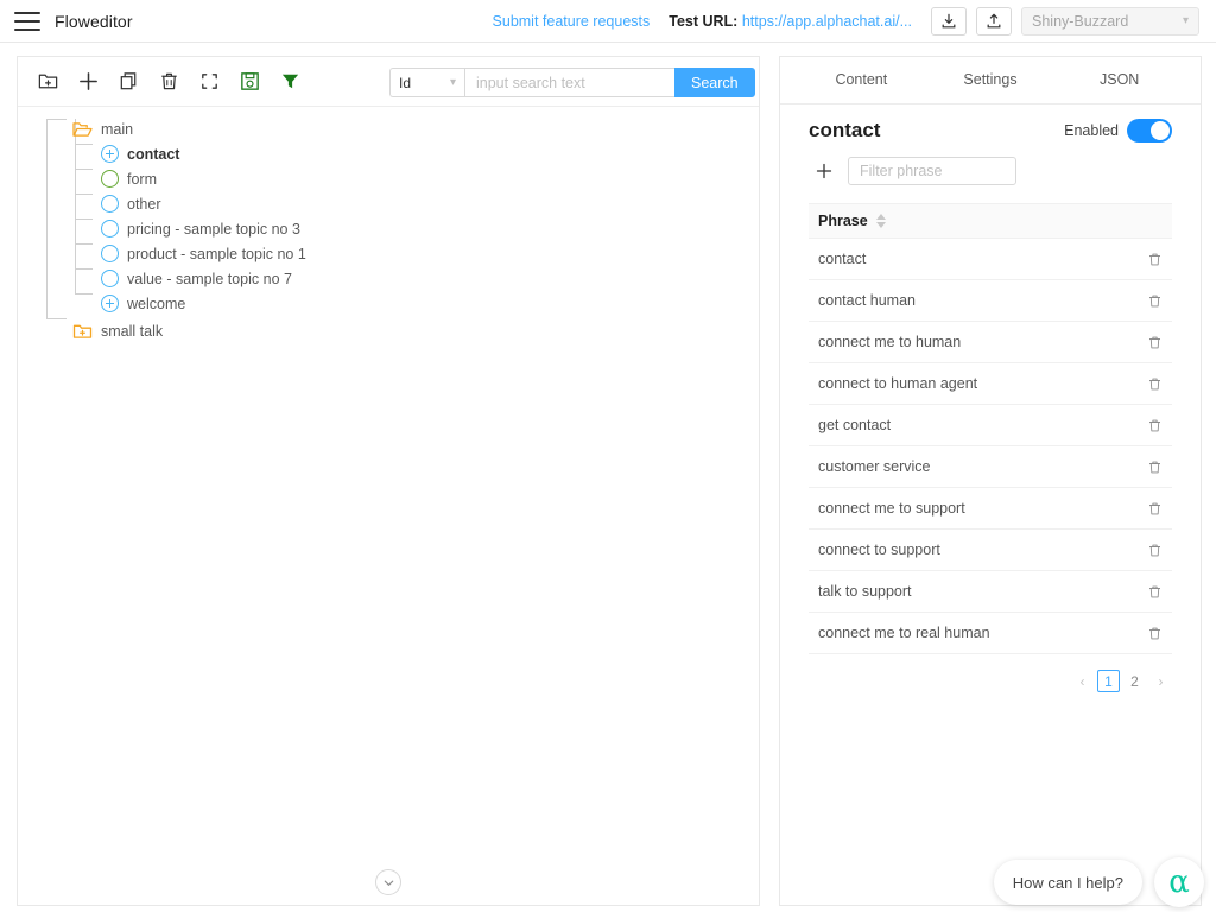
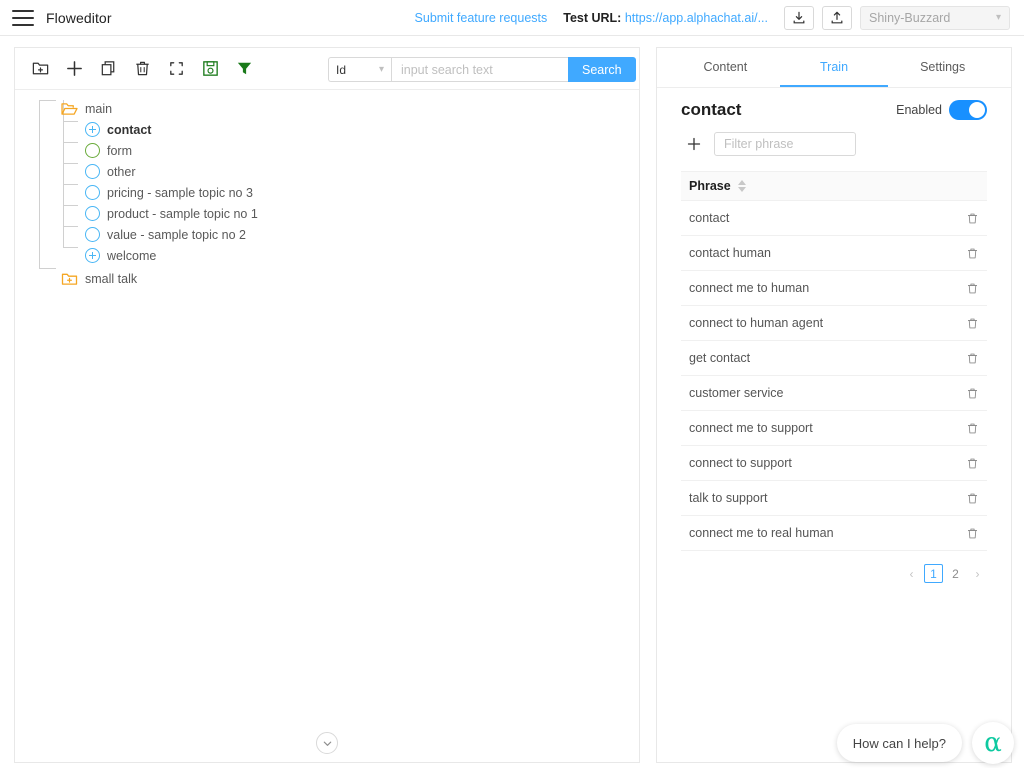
  Floweditor
  Submit feature requests
  Test URL: https://app.alphachat.ai/...
  Shiny-Buzzard
  ▾
  Id
  ▾
  input search text
  Search
  main
  contact
  form
  other
  pricing - sample topic no 3
  product - sample topic no 1
- value - sample topic no 7
+ value - sample topic no 2
  welcome
  small talk
  Content
+ Train
  Settings
- JSON
  contact
  Enabled
  Filter phrase
  Phrase
  contact
  contact human
  connect me to human
  connect to human agent
  get contact
  customer service
  connect me to support
  connect to support
  talk to support
  connect me to real human
  ‹
  1
  2
  ›
  How can I help?
  α
